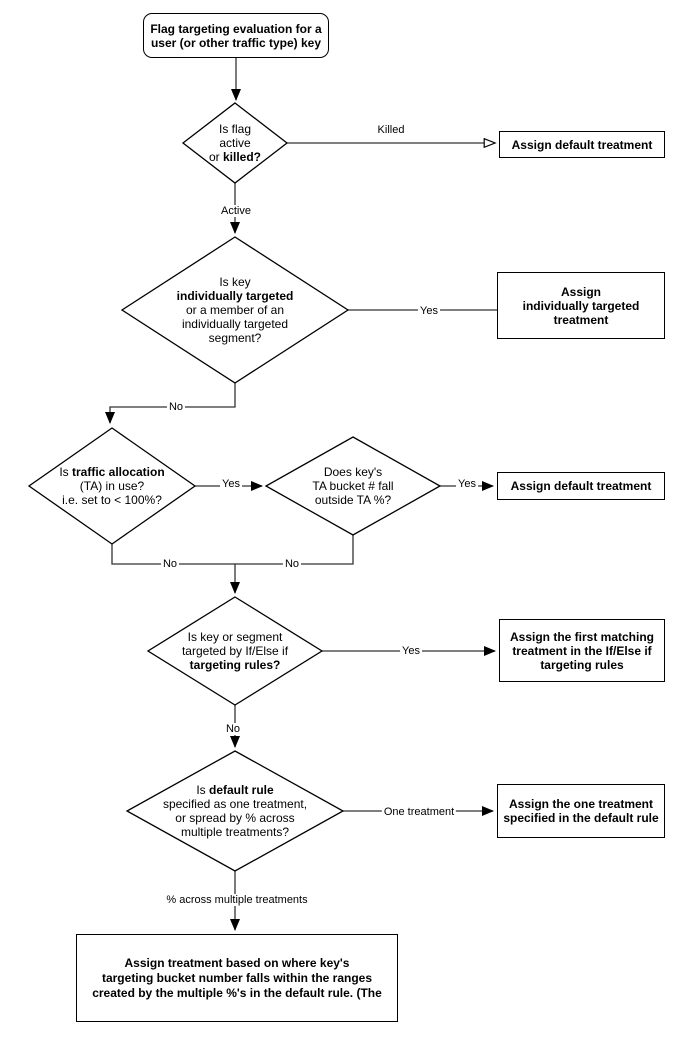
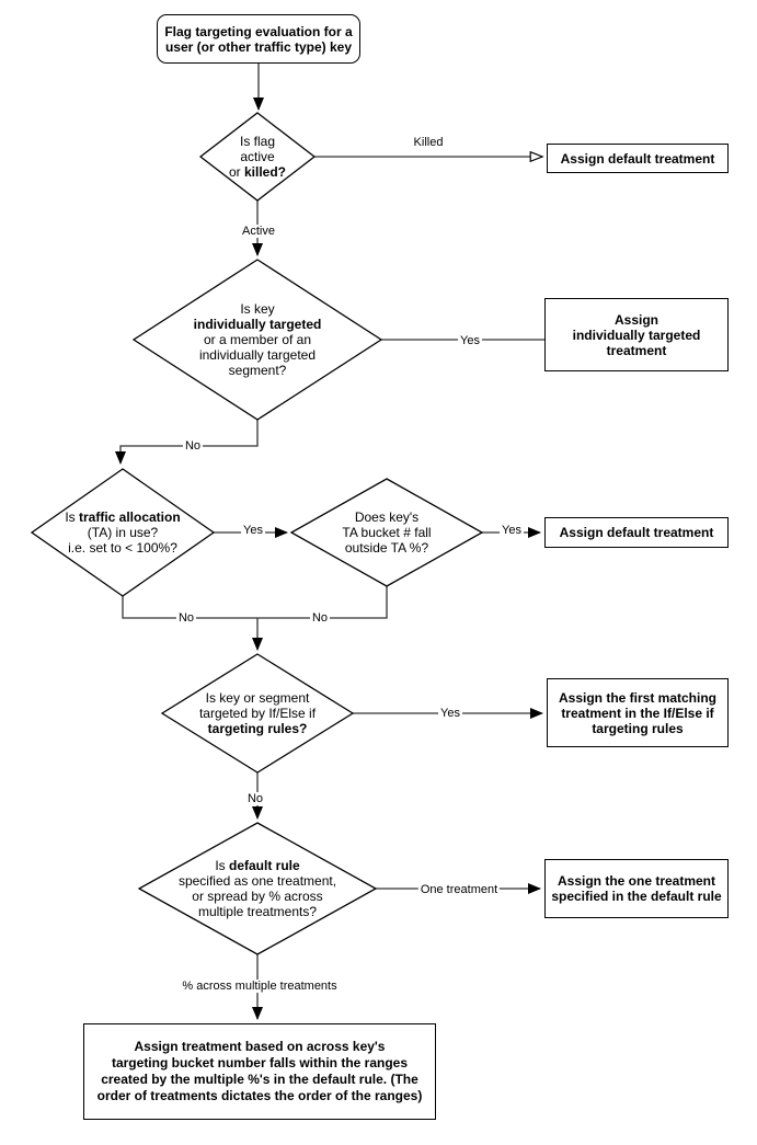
  Flag targeting evaluation for a
  user (or other traffic type) key
  Assign default treatment
  Assign
  individually targeted
  treatment
  Assign default treatment
  Assign the first matching
  treatment in the If/Else if
  targeting rules
  Assign the one treatment
  specified in the default rule
- Assign treatment based on where key's
+ Assign treatment based on across key's
  targeting bucket number falls within the ranges
  created by the multiple %'s in the default rule. (The
+ order of treatments dictates the order of the ranges)
  Is flag
  active
  or killed?
  Is key
  individually targeted
  or a member of an
  individually targeted
  segment?
  Is traffic allocation
  (TA) in use?
  i.e. set to < 100%?
  Does key's
  TA bucket # fall
  outside TA %?
  Is key or segment
  targeted by If/Else if
  targeting rules?
  Is default rule
  specified as one treatment,
  or spread by % across
  multiple treatments?
  Killed
  Active
  Yes
  No
  Yes
  Yes
  No
  No
  Yes
  No
  One treatment
  % across multiple treatments
